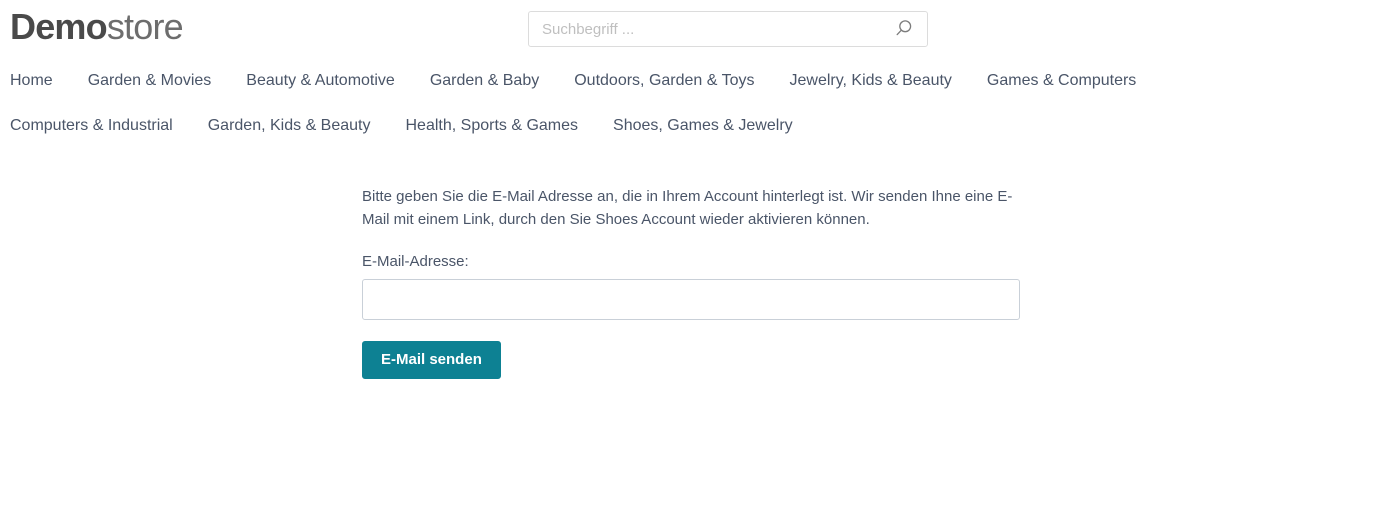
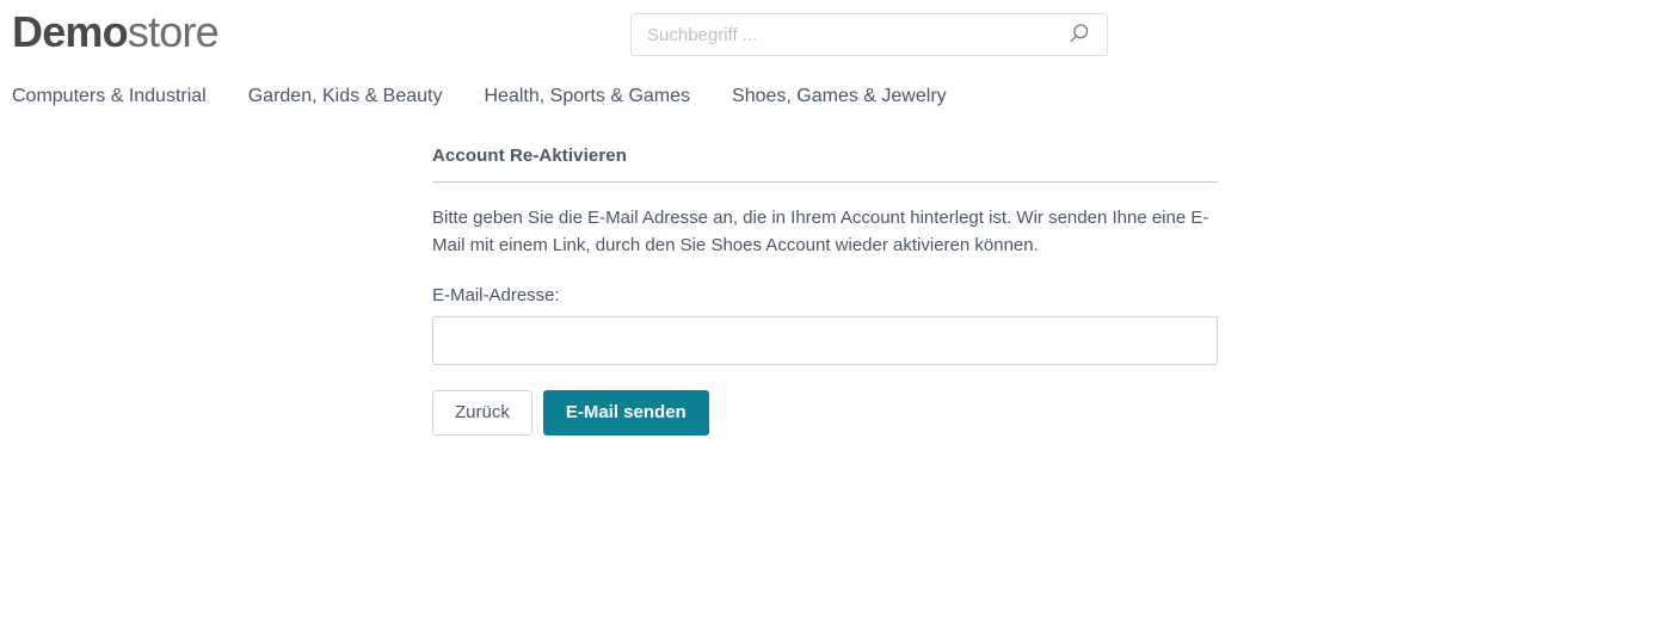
  Demostore
  Suchbegriff ...
- Home
- Garden & Movies
- Beauty & Automotive
- Garden & Baby
- Outdoors, Garden & Toys
- Jewelry, Kids & Beauty
- Games & Computers
  Computers & Industrial
  Garden, Kids & Beauty
  Health, Sports & Games
  Shoes, Games & Jewelry
+ Account Re-Aktivieren
  Bitte geben Sie die E-Mail Adresse an, die in Ihrem Account hinterlegt ist. Wir senden Ihne eine E-Mail mit einem Link, durch den Sie Shoes Account wieder aktivieren können.
  E-Mail-Adresse:
+ Zurück
  E-Mail senden
